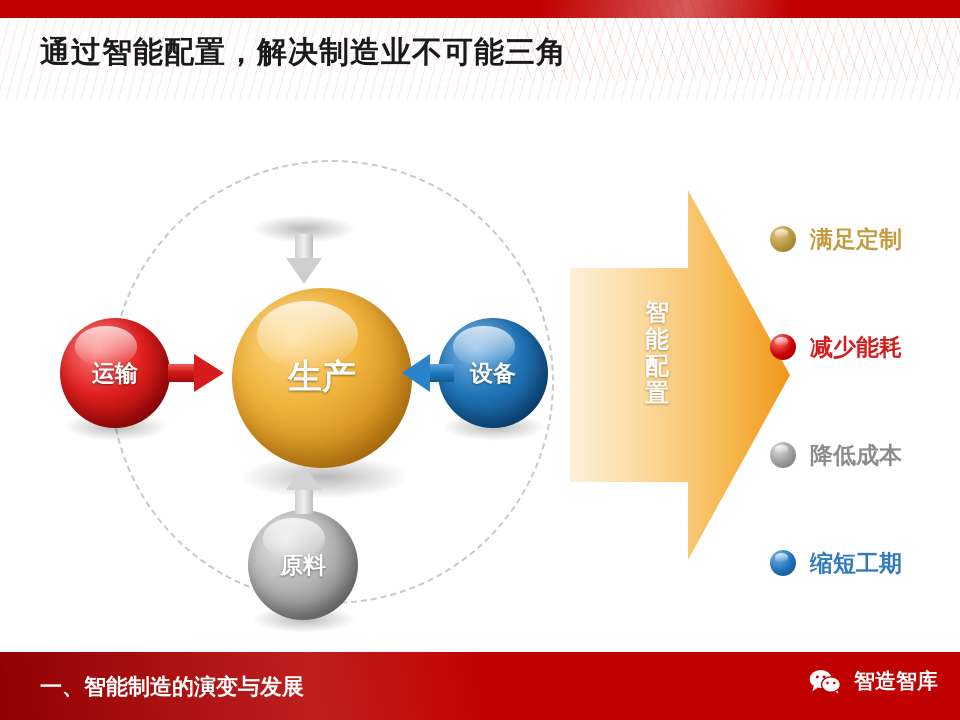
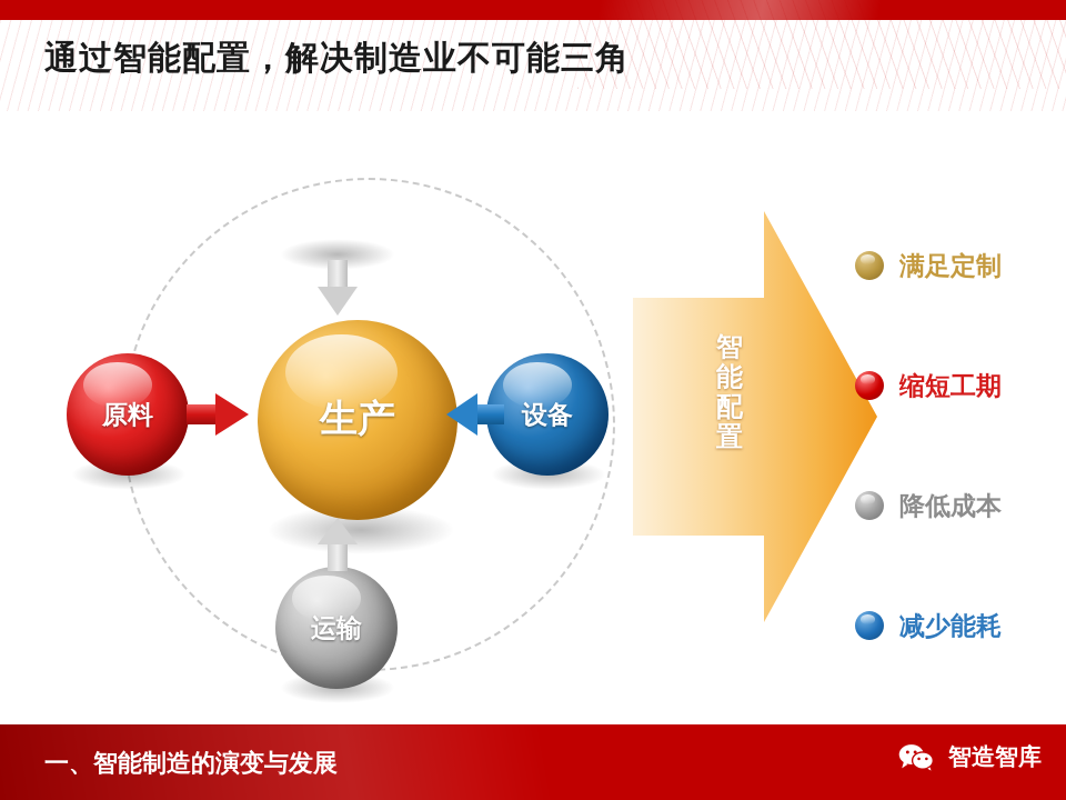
  通过智能配置，解决制造业不可能三角
  生产
- 运输
+ 原料
  设备
- 原料
+ 运输
  智能配置
  满足定制
- 减少能耗
+ 缩短工期
  降低成本
- 缩短工期
+ 减少能耗
  一、智能制造的演变与发展
  智造智库
